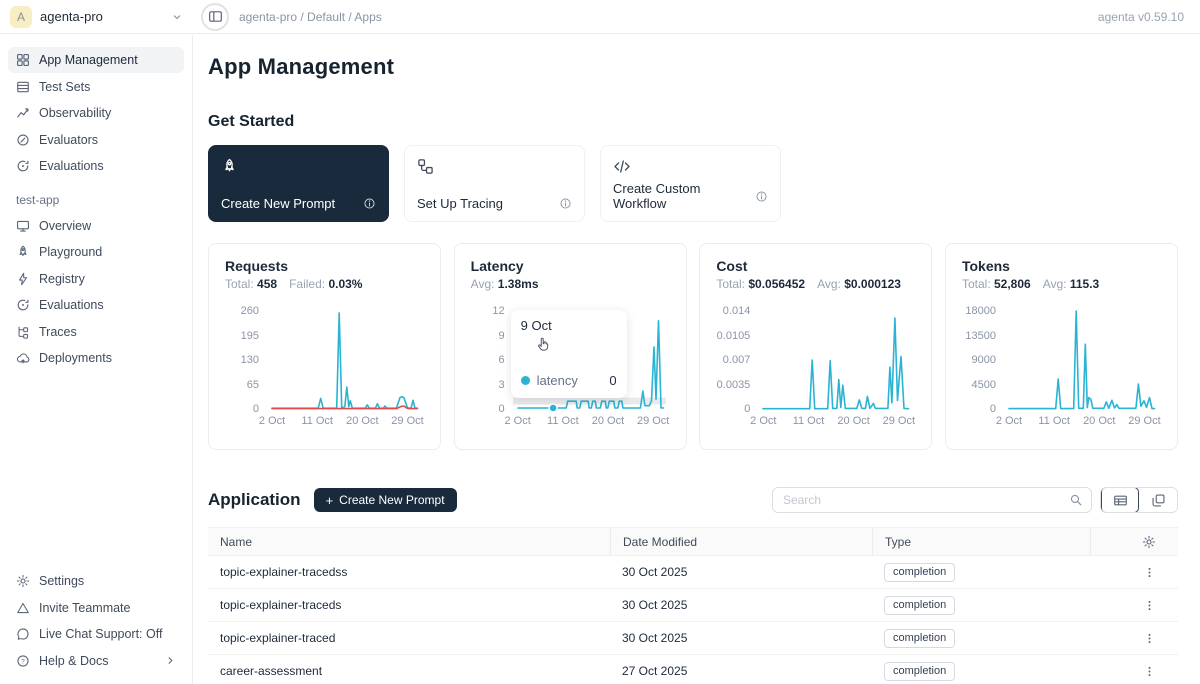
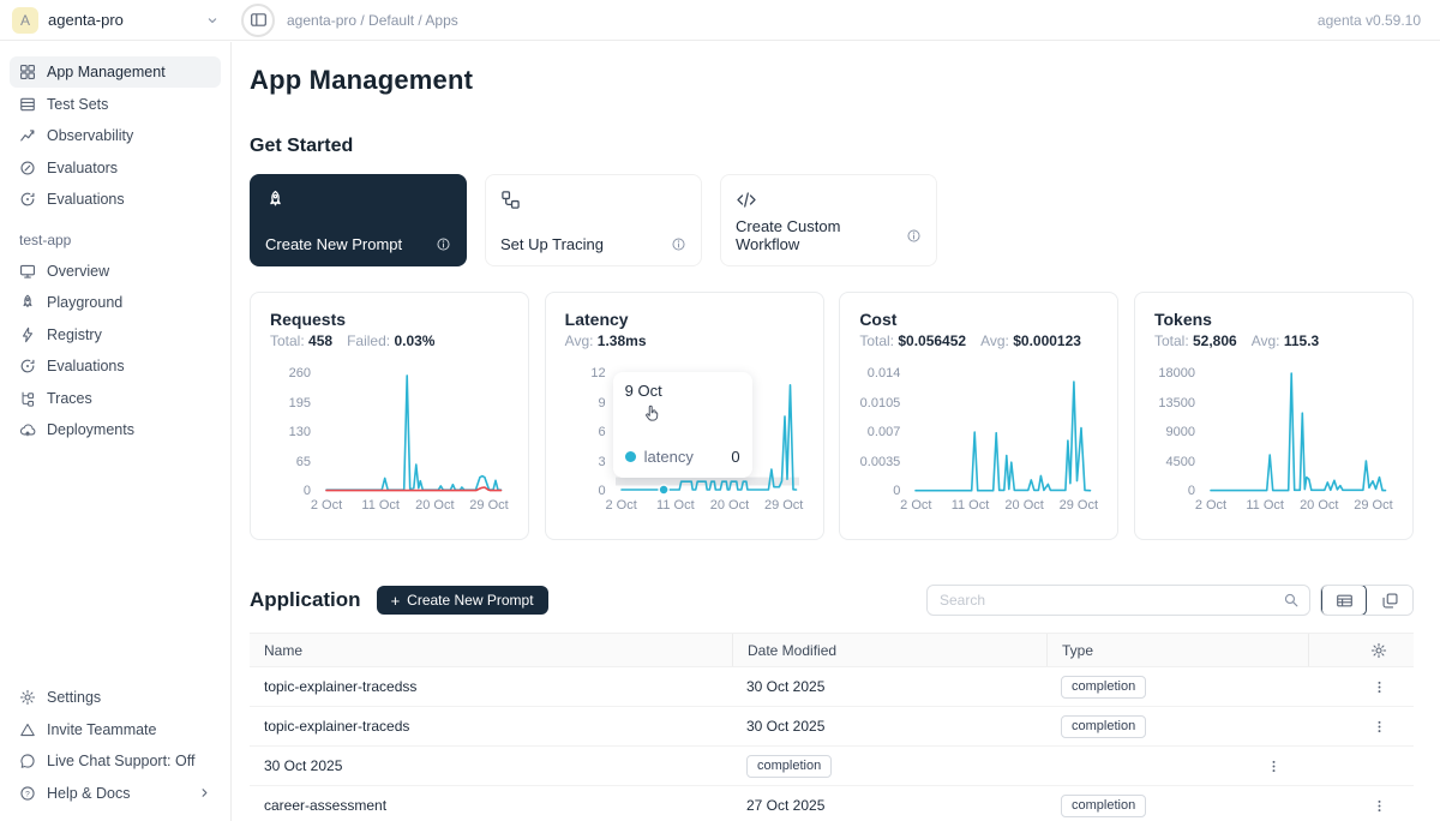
  A
  agenta-pro
  agenta-pro / Default / Apps
  agenta v0.59.10
  App Management
  Test Sets
  Observability
  Evaluators
  Evaluations
  test-app
  Overview
  Playground
  Registry
  Evaluations
  Traces
  Deployments
  Settings
  Invite Teammate
  Live Chat Support: Off
  Help & Docs
  App Management
  Get Started
  Create New Prompt
  Set Up Tracing
  Create Custom Workflow
  Requests
  Total: 458
  Failed: 0.03%
  260
  195
  130
  65
  0
  2 Oct
  11 Oct
  20 Oct
  29 Oct
  Latency
  Avg: 1.38ms
  12
  9
  6
  3
  0
  2 Oct
  11 Oct
  20 Oct
  29 Oct
  9 Oct
  latency
  0
  Cost
  Total: $0.056452
  Avg: $0.000123
  0.014
  0.0105
  0.007
  0.0035
  0
  2 Oct
  11 Oct
  20 Oct
  29 Oct
  Tokens
  Total: 52,806
  Avg: 115.3
  18000
  13500
  9000
  4500
  0
  2 Oct
  11 Oct
  20 Oct
  29 Oct
  Application
  +
  Create New Prompt
  Search
  Name
  Date Modified
  Type
  topic-explainer-tracedss
  30 Oct 2025
  completion
  topic-explainer-traceds
  30 Oct 2025
  completion
- topic-explainer-traced
  30 Oct 2025
  completion
  career-assessment
  27 Oct 2025
  completion
